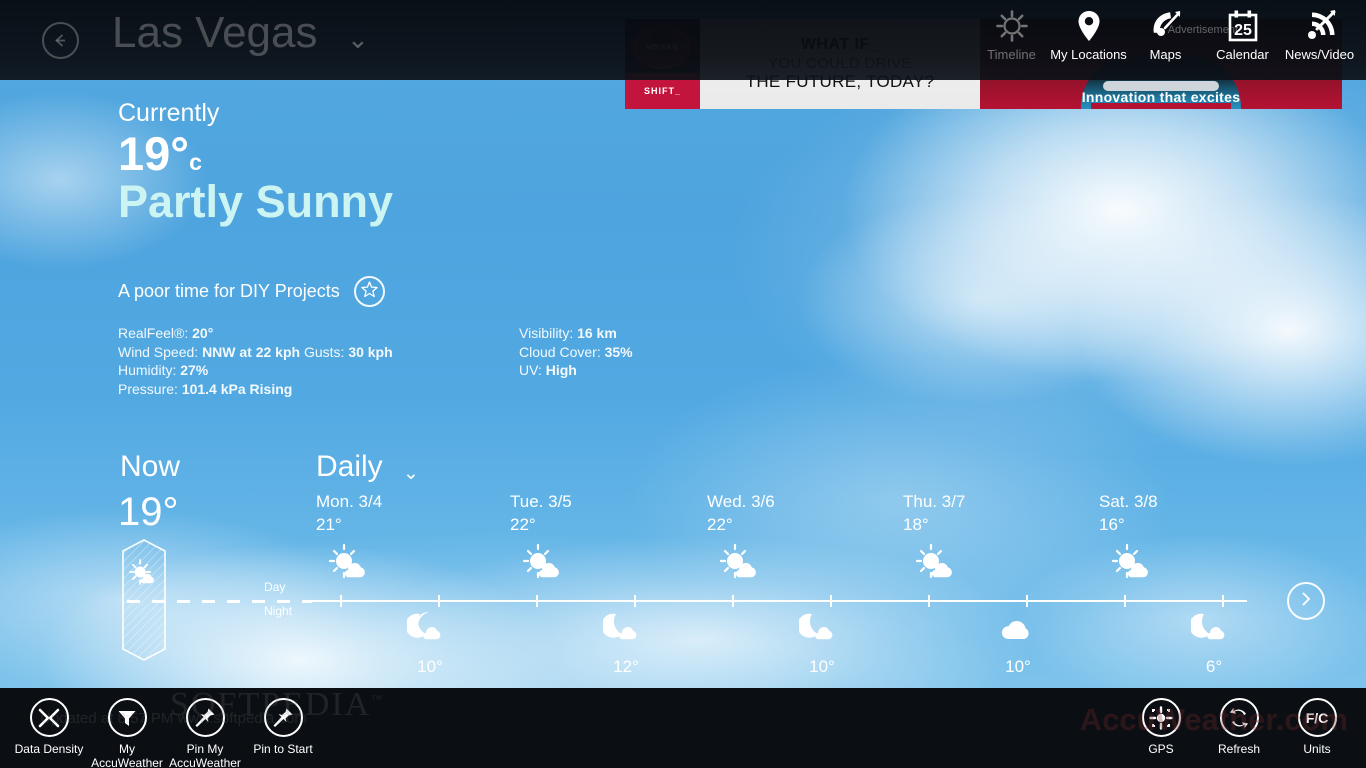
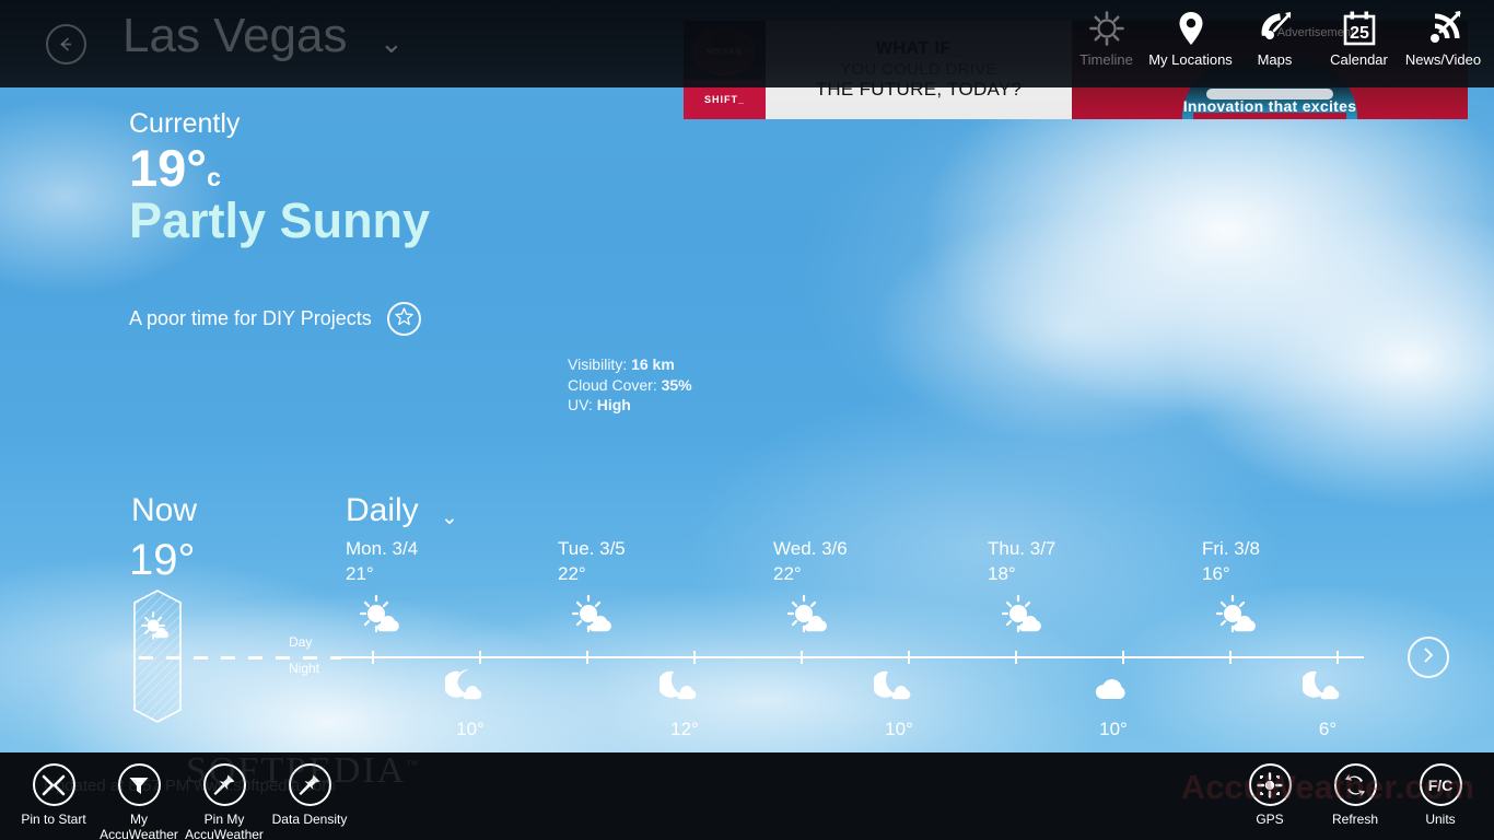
  Las Vegas
  ⌄
  SHIFT_
  THE FUTURE, TODAY?
  Innovation that excites
  Advertisement
  Timeline
  My Locations
  Maps
  25
  Calendar
  News/Video
  Currently
  19°c
  Partly Sunny
  A poor time for DIY Projects
- RealFeel®: 20°
- Wind Speed: NNW at 22 kph Gusts: 30 kph
- Humidity: 27%
- Pressure: 101.4 kPa Rising
  Visibility: 16 km
  Cloud Cover: 35%
  UV: High
  Now
  19°
  Daily
  ⌄
  Day
  Night
  Mon. 3/4
  21°
  Tue. 3/5
  22°
  Wed. 3/6
  22°
  Thu. 3/7
  18°
- Sat. 3/8
+ Fri. 3/8
  16°
  10°
  12°
  10°
  10°
  6°
- Data Density
+ Pin to Start
  My
  AccuWeather
  Pin My
  AccuWeather
- Pin to Start
+ Data Density
  GPS
  Refresh
  F/C
  Units
  SOFTPEDIA
  Updated at 8:57 PM www.softpedia.com
  AccuWeather.com
